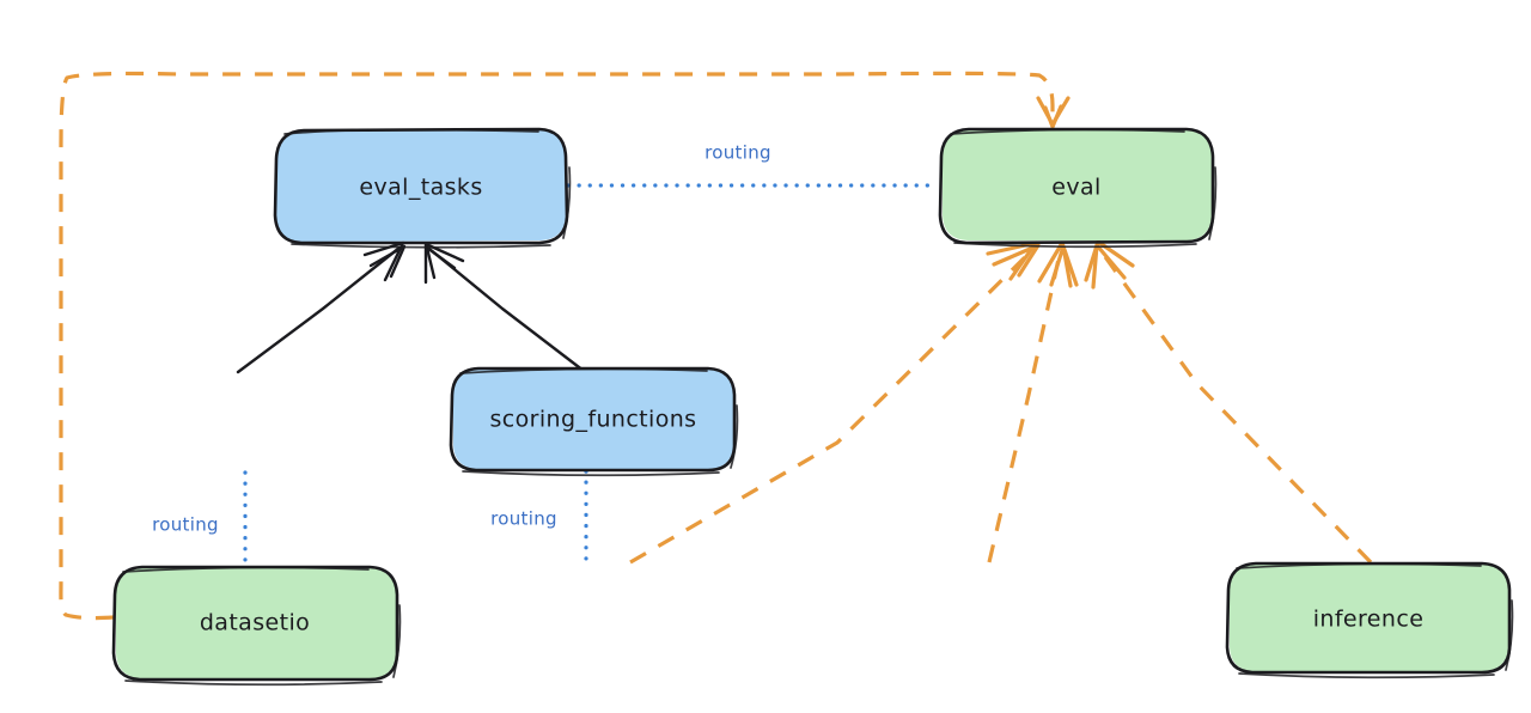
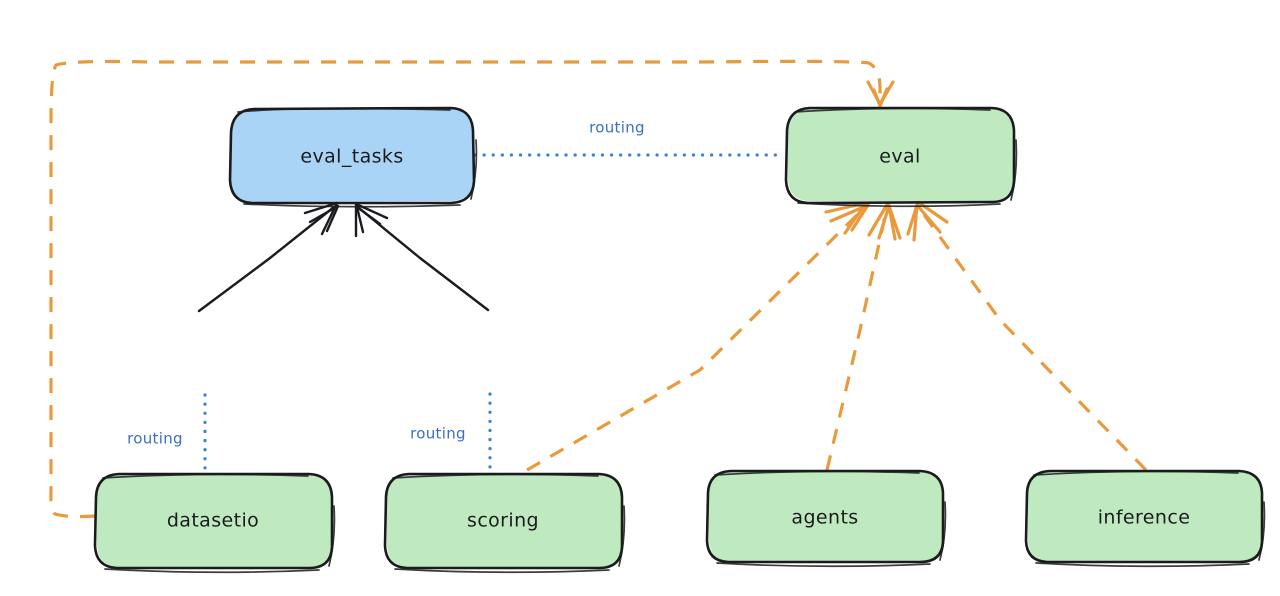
  routing
  routing
  routing
  eval_tasks
  eval
- scoring_functions
  datasetio
+ scoring
+ agents
  inference
